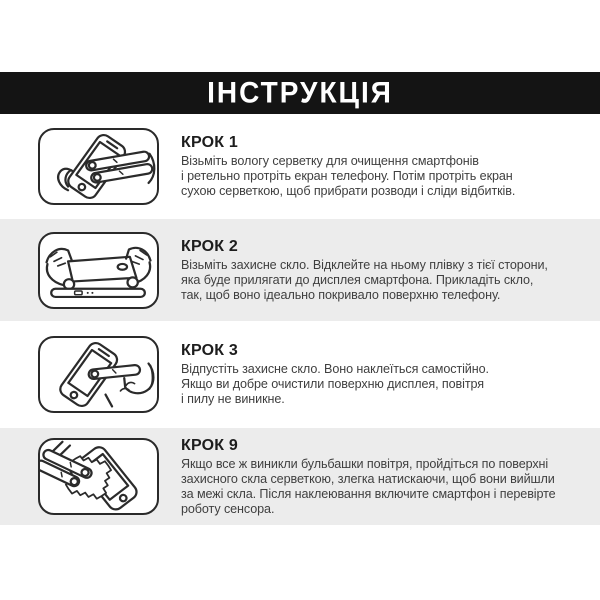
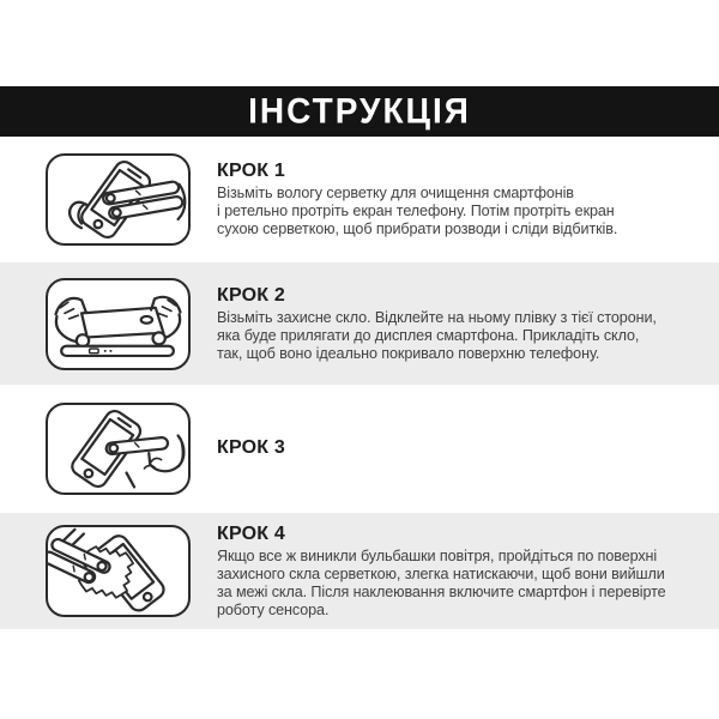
  ІНСТРУКЦІЯ
  КРОК 1
  Візьміть вологу серветку для очищення смартфонів
  і ретельно протріть екран телефону. Потім протріть екран
  сухою серветкою, щоб прибрати розводи і сліди відбитків.
  КРОК 2
  Візьміть захисне скло. Відклейте на ньому плівку з тієї сторони,
  яка буде прилягати до дисплея смартфона. Прикладіть скло,
  так, щоб воно ідеально покривало поверхню телефону.
  КРОК 3
- Відпустіть захисне скло. Воно наклеїться самостійно.
- Якщо ви добре очистили поверхню дисплея, повітря
- і пилу не виникне.
- КРОК 9
+ КРОК 4
  Якщо все ж виникли бульбашки повітря, пройдіться по поверхні
  захисного скла серветкою, злегка натискаючи, щоб вони вийшли
  за межі скла. Після наклеювання включите смартфон і перевірте
  роботу сенсора.
